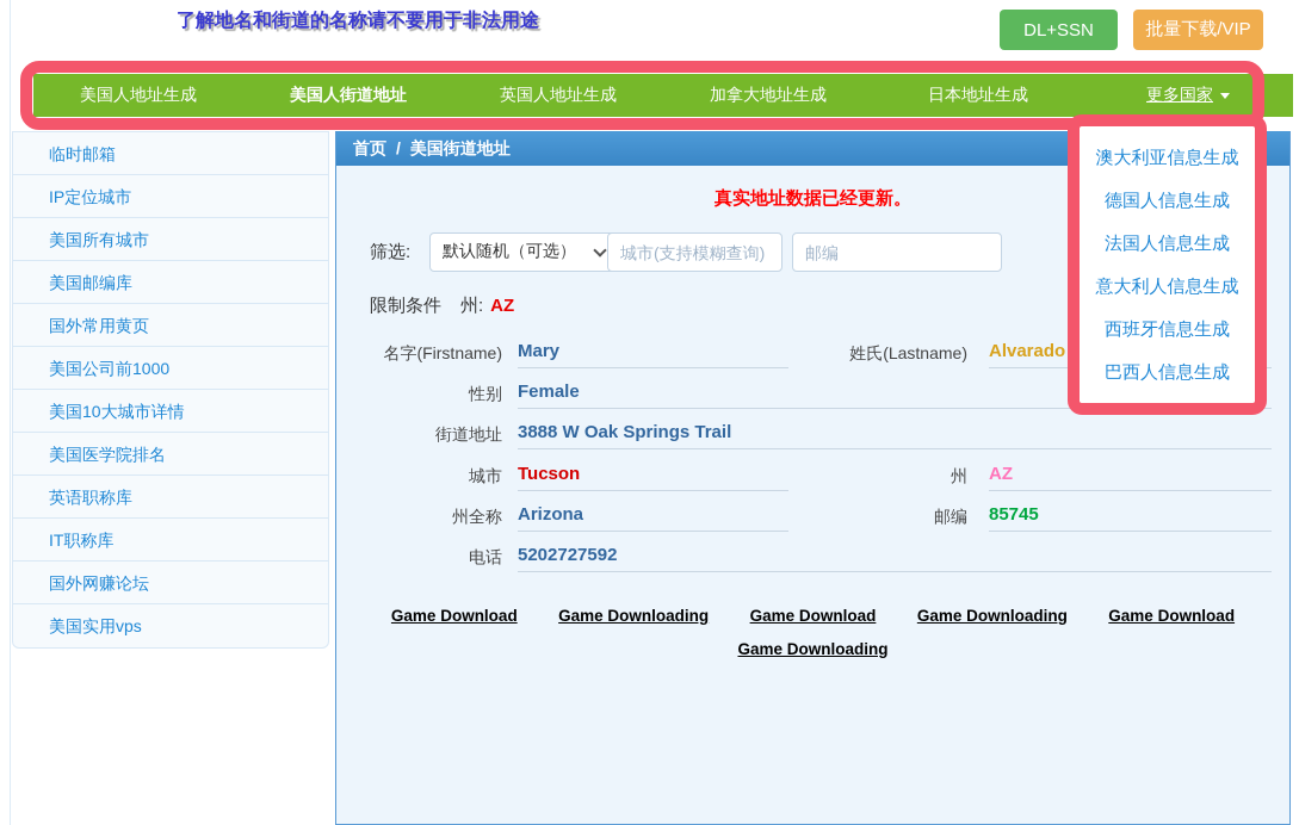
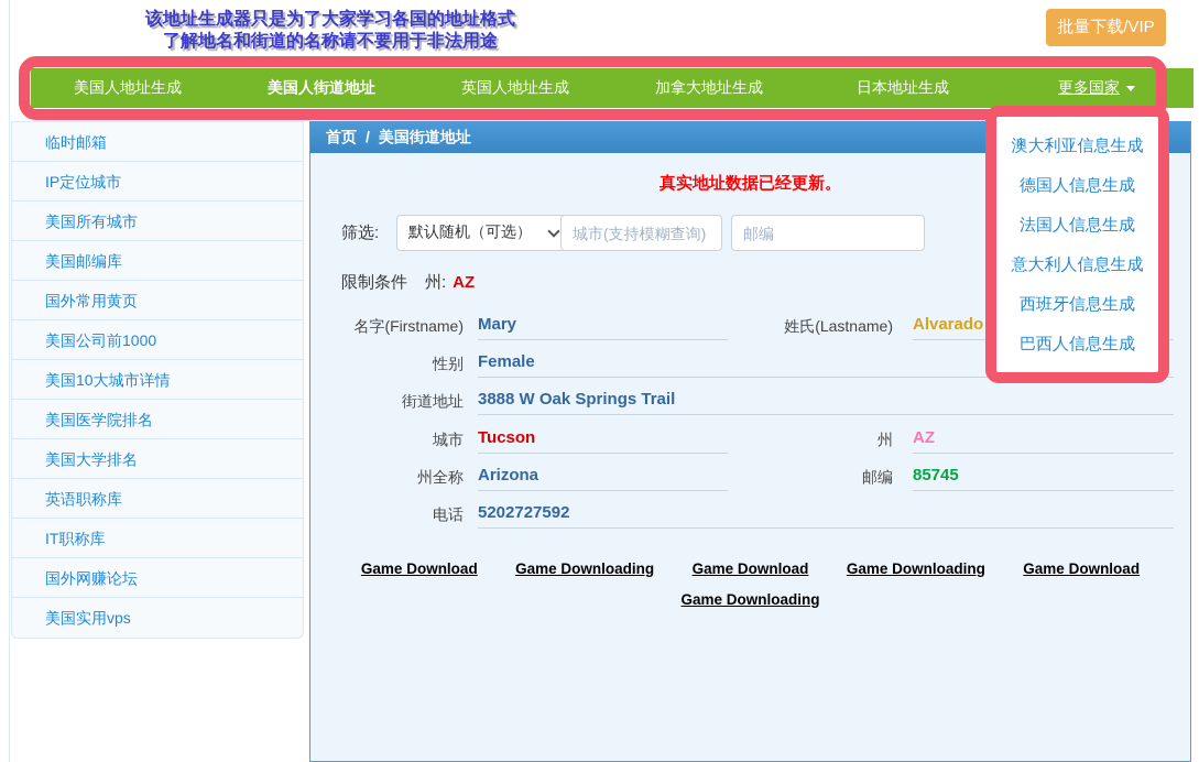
+ 该地址生成器只是为了大家学习各国的地址格式
  了解地名和街道的名称请不要用于非法用途
- DL+SSN
  批量下载/VIP
  美国人地址生成
  美国人街道地址
  英国人地址生成
  加拿大地址生成
  日本地址生成
  更多国家
  临时邮箱
  IP定位城市
  美国所有城市
  美国邮编库
  国外常用黄页
  美国公司前1000
  美国10大城市详情
  美国医学院排名
+ 美国大学排名
  英语职称库
  IT职称库
  国外网赚论坛
  美国实用vps
  首页 / 美国街道地址
  真实地址数据已经更新。
  筛选:
  默认随机（可选）
  城市(支持模糊查询)
  邮编
  限制条件 州: AZ
  名字(Firstname)
  Mary
  姓氏(Lastname)
  Alvarado
  性别
  Female
  街道地址
  3888 W Oak Springs Trail
  城市
  Tucson
  州
  AZ
  州全称
  Arizona
  邮编
  85745
  电话
  5202727592
  Game Download Game Downloading Game Download Game Downloading Game Download
  Game Downloading
  澳大利亚信息生成
  德国人信息生成
  法国人信息生成
  意大利人信息生成
  西班牙信息生成
  巴西人信息生成
